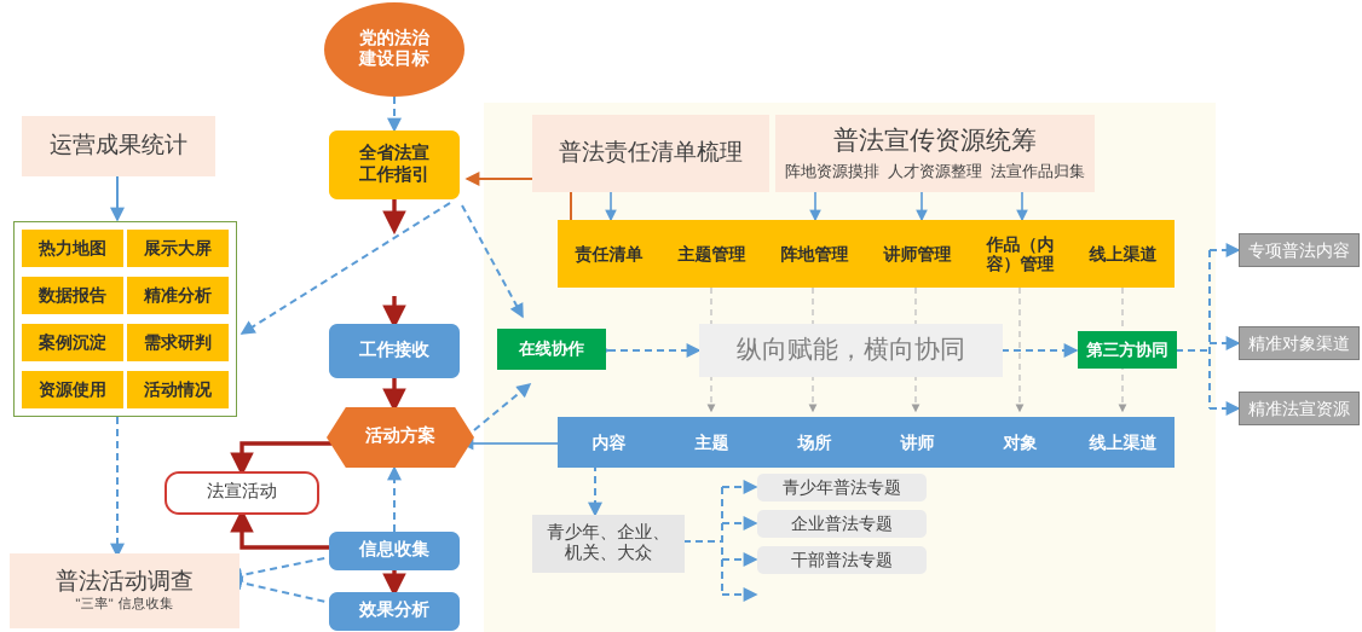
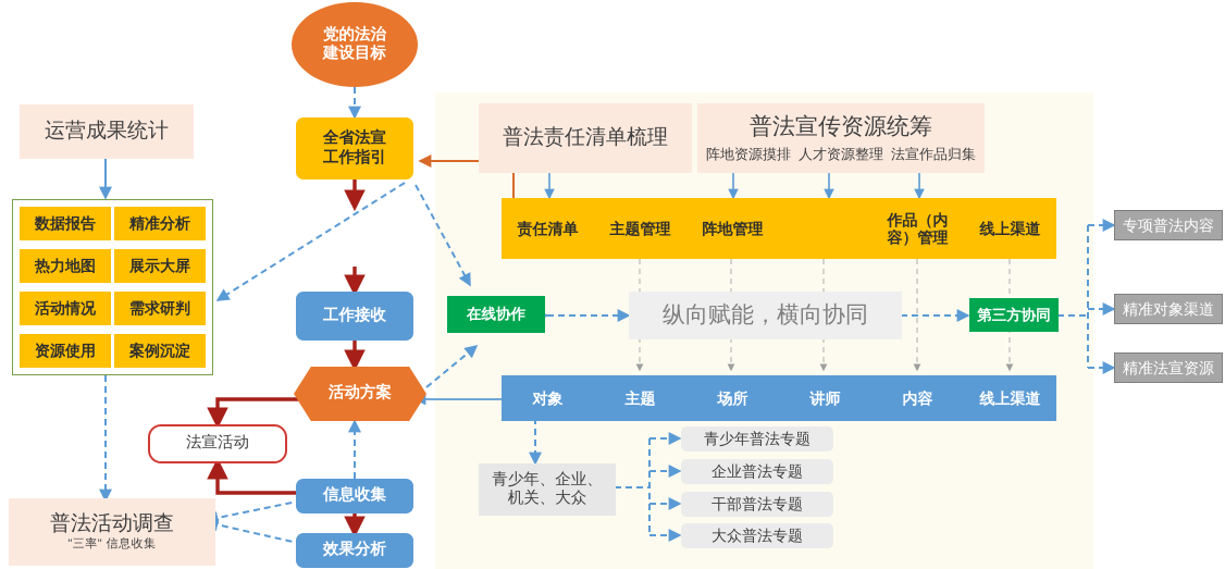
  运营成果统计
- 热力地图
+ 数据报告
- 展示大屏
+ 精准分析
- 数据报告
+ 热力地图
- 精准分析
+ 展示大屏
- 案例沉淀
+ 活动情况
  需求研判
  资源使用
- 活动情况
+ 案例沉淀
  普法活动调查
  "三率" 信息收集
  党的法治
  建设目标
  全省法宣
  工作指引
  工作接收
  活动方案
  法宣活动
  信息收集
  效果分析
  普法责任清单梳理
  普法宣传资源统筹
  阵地资源摸排
  人才资源整理
  法宣作品归集
  责任清单
  主题管理
  阵地管理
- 讲师管理
  作品（内
  容）管理
  线上渠道
  在线协作
  纵向赋能，横向协同
  第三方协同
- 内容
+ 对象
  主题
  场所
  讲师
- 对象
+ 内容
  线上渠道
  青少年、企业、
  机关、大众
  青少年普法专题
  企业普法专题
  干部普法专题
+ 大众普法专题
  专项普法内容
  精准对象渠道
  精准法宣资源
